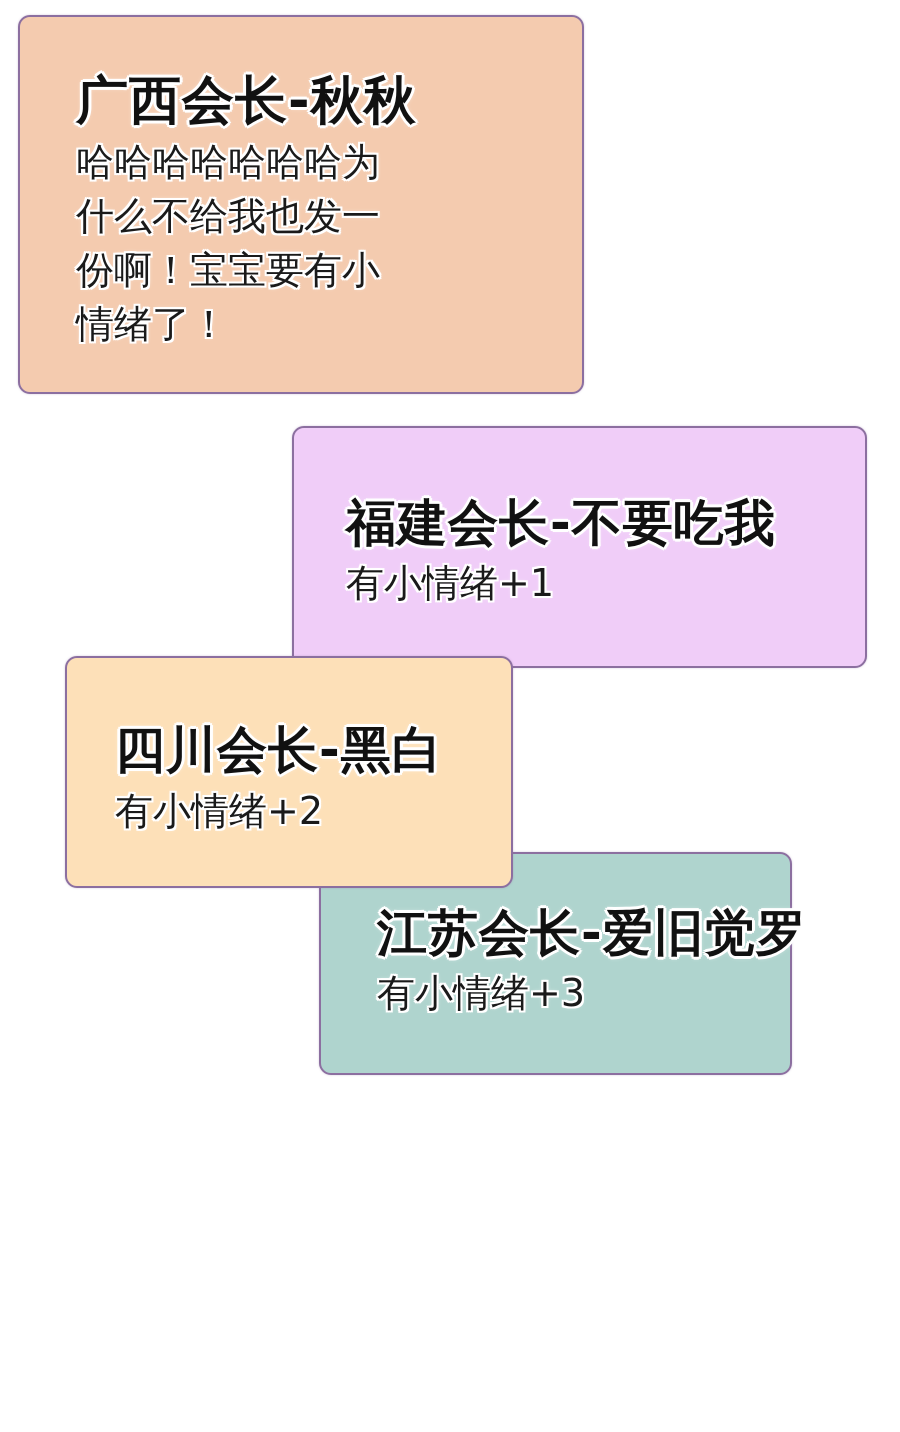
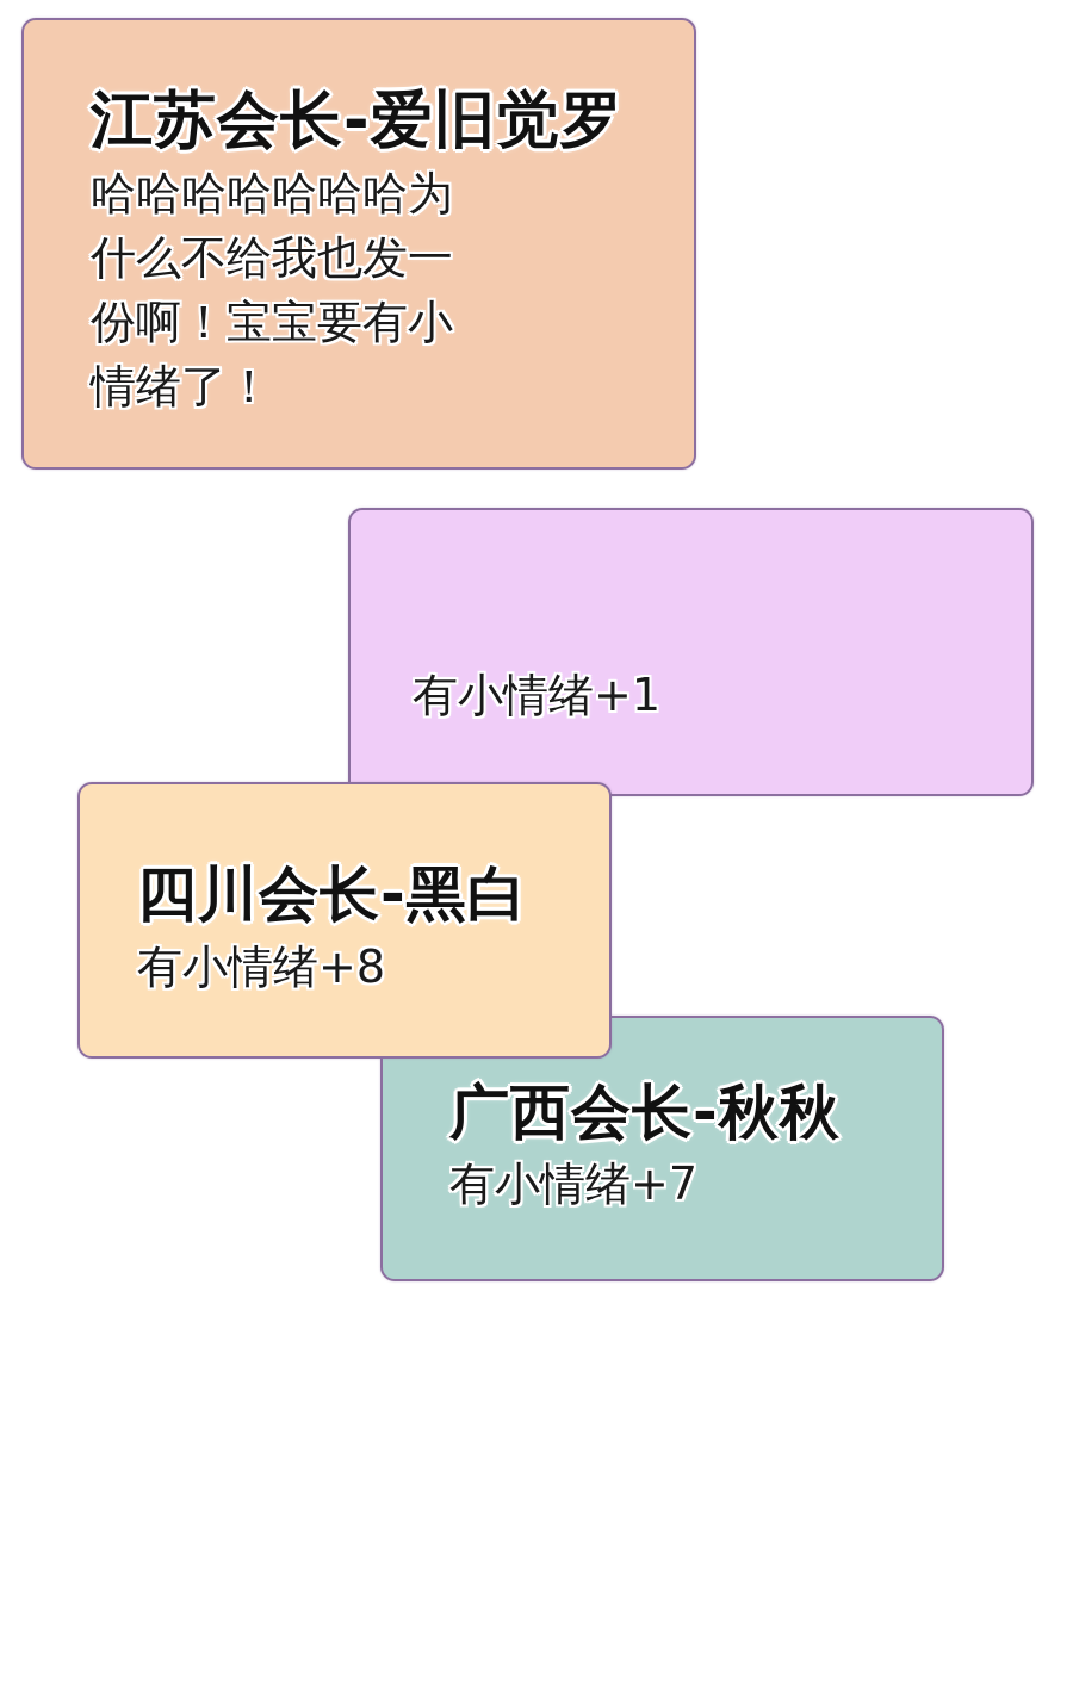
- 广西会长-秋秋
+ 江苏会长-爱旧觉罗
  哈哈哈哈哈哈哈为
  什么不给我也发一
  份啊！宝宝要有小
  情绪了！
- 福建会长-不要吃我
  有小情绪+1
  四川会长-黑白
- 有小情绪+2
+ 有小情绪+8
- 江苏会长-爱旧觉罗
+ 广西会长-秋秋
- 有小情绪+3
+ 有小情绪+7
